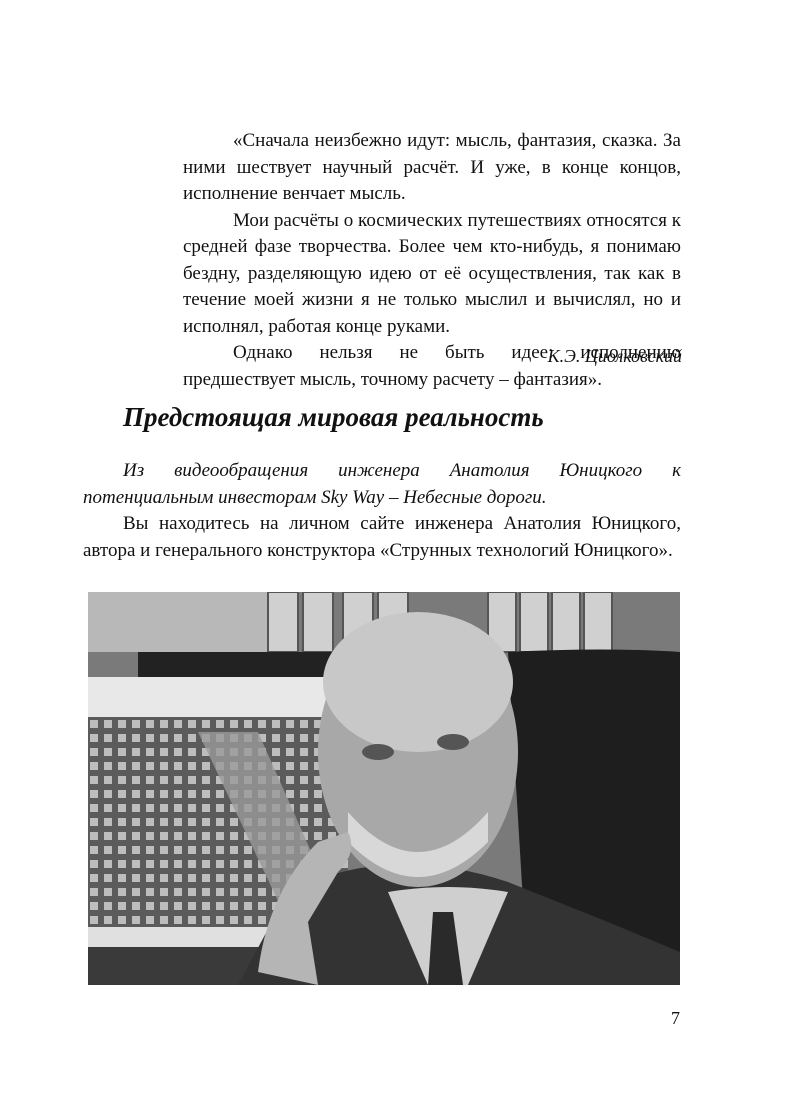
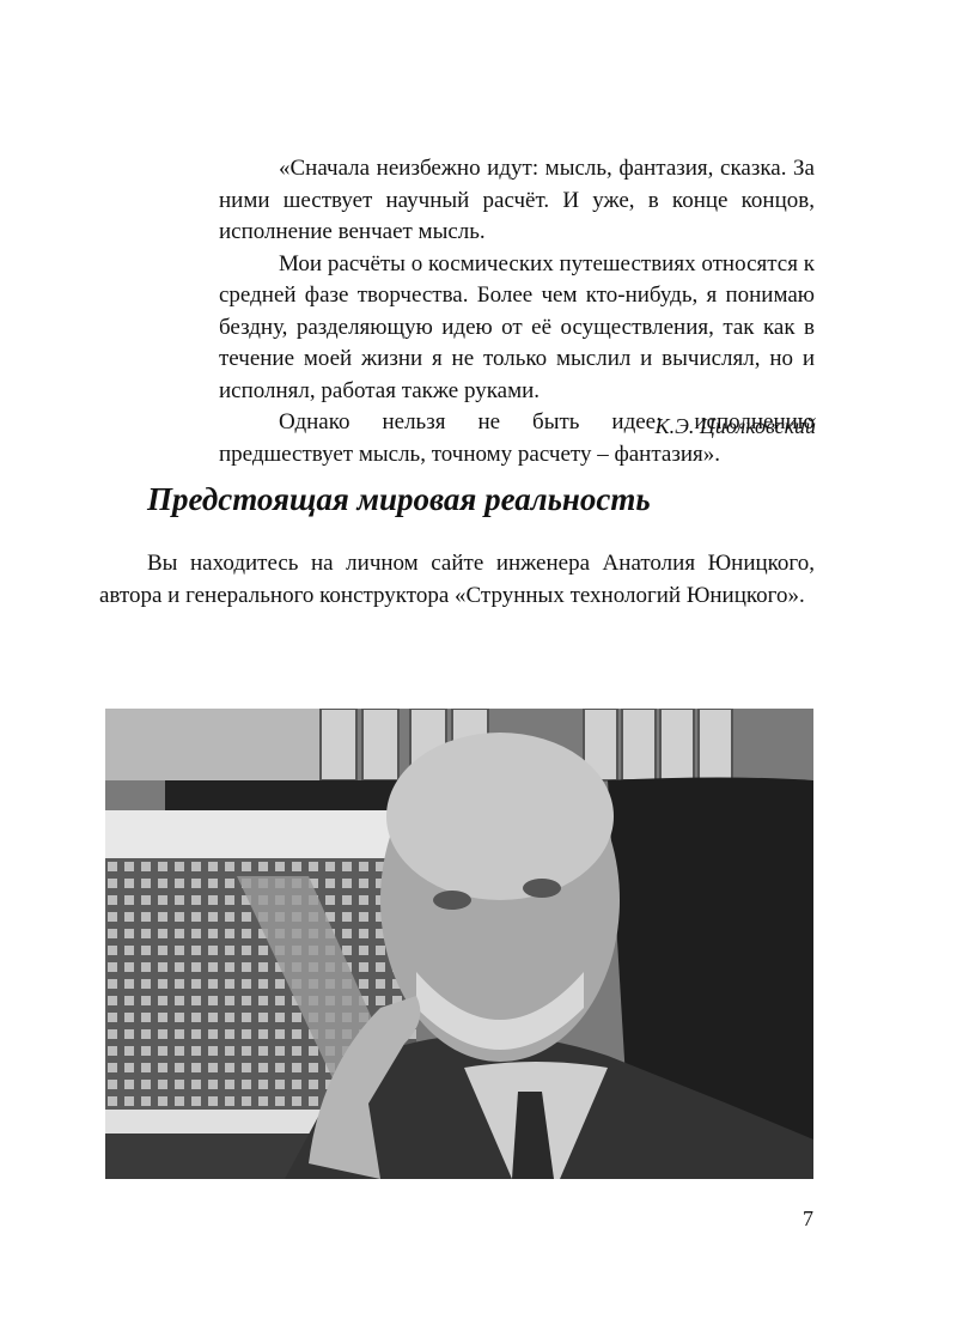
  «Сначала неизбежно идут: мысль, фантазия, сказка. За ними шествует научный расчёт. И уже, в конце концов, исполнение венчает мысль.
- Мои расчёты о космических путешествиях относятся к средней фазе творчества. Более чем кто-нибудь, я понимаю бездну, разделяющую идею от её осуществления, так как в течение моей жизни я не только мыслил и вычислял, но и исполнял, работая конце руками.
+ Мои расчёты о космических путешествиях относятся к средней фазе творчества. Более чем кто-нибудь, я понимаю бездну, разделяющую идею от её осуществления, так как в течение моей жизни я не только мыслил и вычислял, но и исполнял, работая также руками.
  Однако нельзя не быть идее: исполнению предшествует мысль, точному расчету – фантазия».
  К.Э. Циолковский
  Предстоящая мировая реальность
- Из видеообращения инженера Анатолия Юницкого к потенциальным инвесторам Sky Way – Небесные дороги.
  Вы находитесь на личном сайте инженера Анатолия Юницкого, автора и генерального конструктора «Струнных технологий Юницкого».
  7
